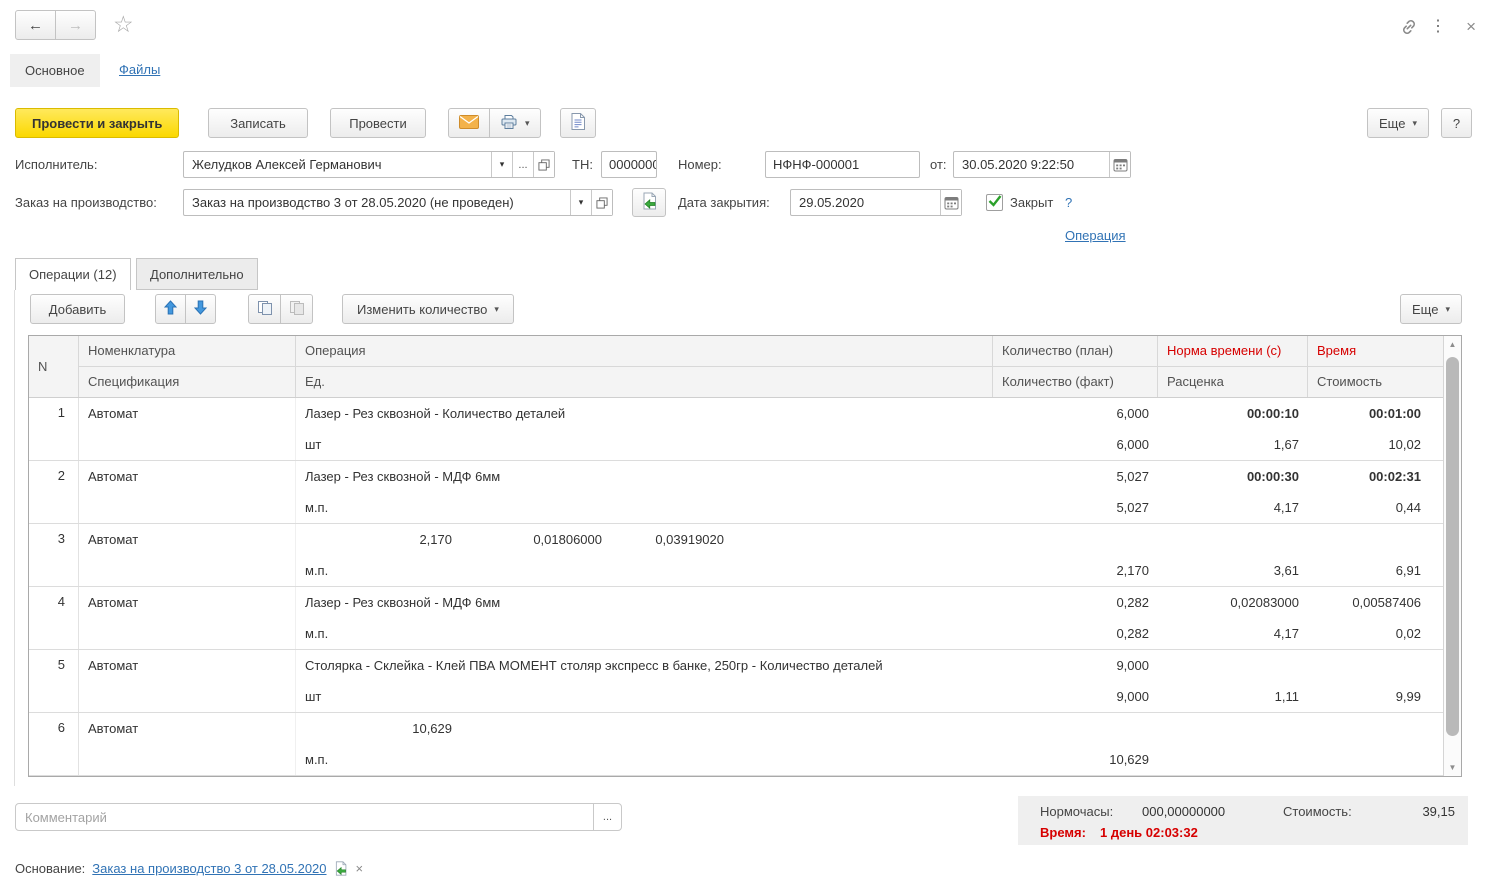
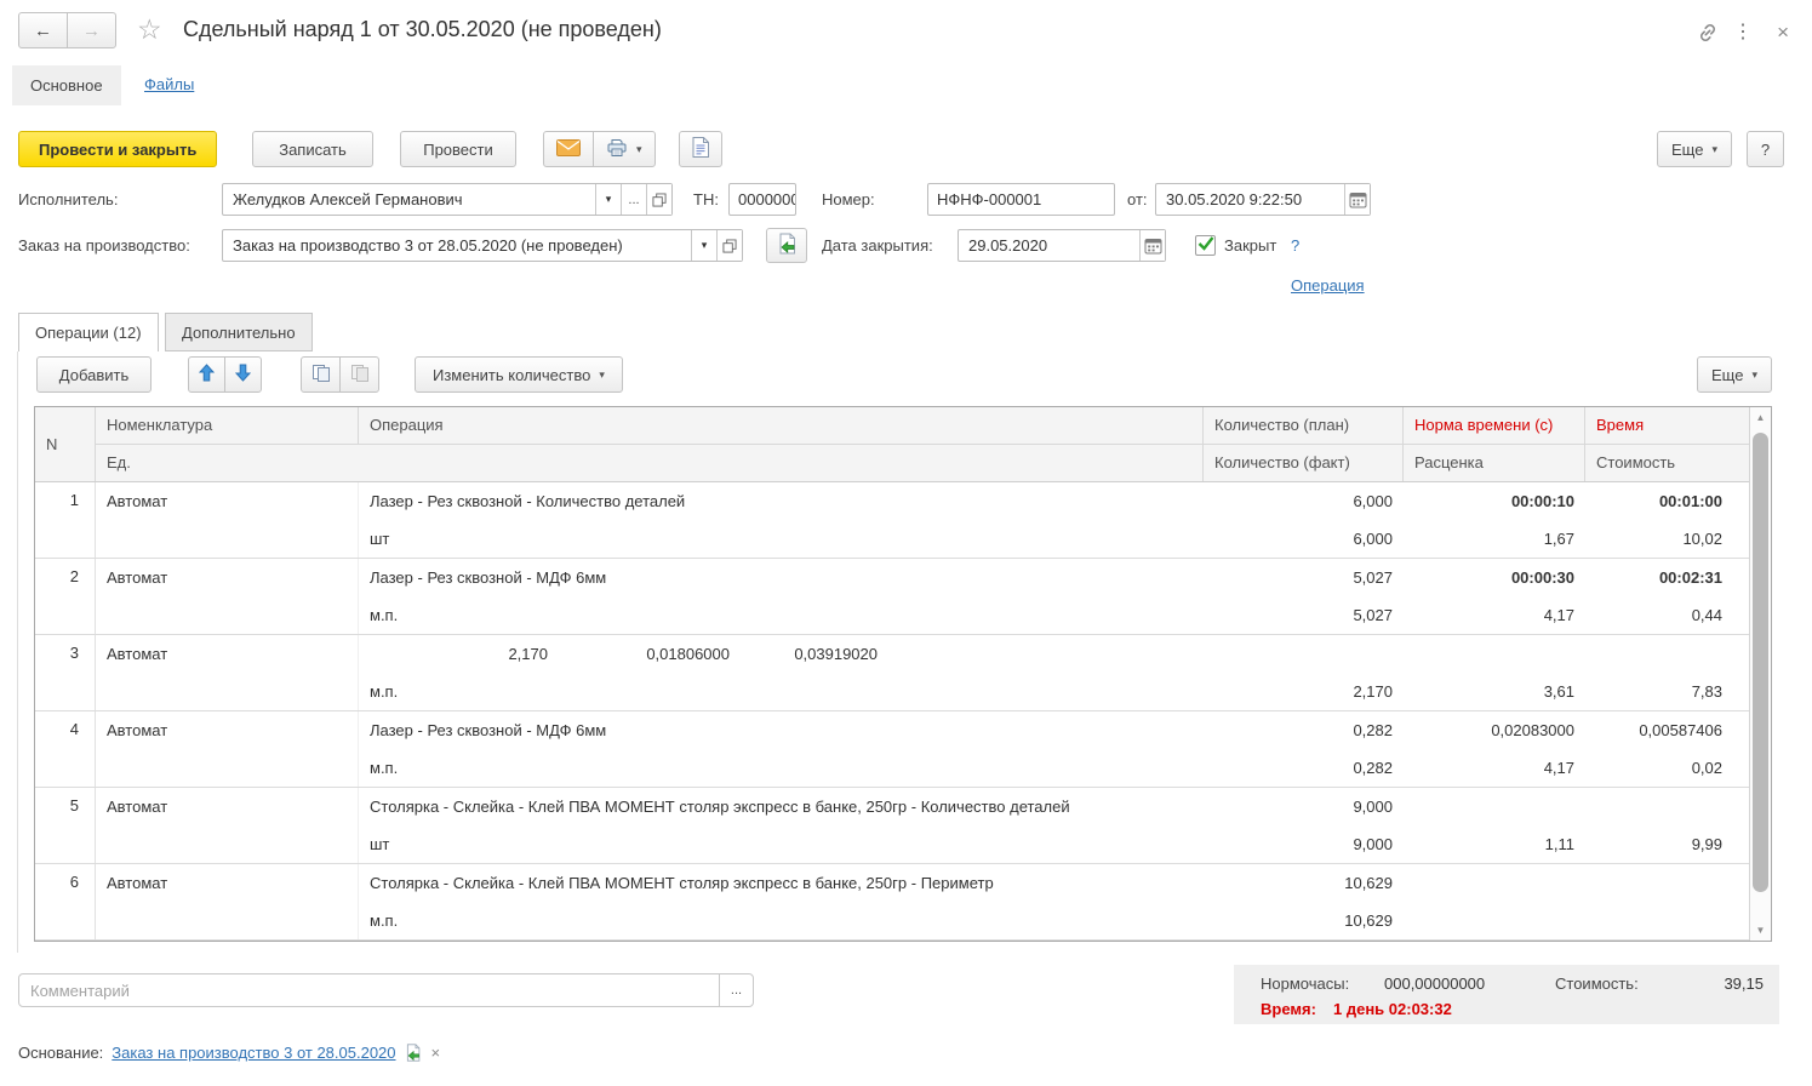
  ←
  →
  ☆
+ Сдельный наряд 1 от 30.05.2020 (не проведен)
  ⋮
  ×
  Основное
  Файлы
  Провести и закрыть
  Записать
  Провести
  ▾
  Еще
  ▾
  ?
  Исполнитель:
  Желудков Алексей Германович
  ▾
  ...
  ТН:
  0000000
  Номер:
  НФНФ-000001
  от:
  30.05.2020 9:22:50
  Заказ на производство:
  Заказ на производство 3 от 28.05.2020 (не проведен)
  ▾
  Дата закрытия:
  29.05.2020
  Закрыт
  ?
  Операция
  Операции (12)
  Дополнительно
  Добавить
  Изменить количество
  ▾
  Еще
  ▾
  N
  Номенклатура
  Операция
  Количество (план)
  Норма времени (с)
  Время
- Спецификация
  Ед.
  Количество (факт)
  Расценка
  Стоимость
  1
  Автомат
  Лазер - Рез сквозной - Количество деталей
  6,000
  00:00:10
  00:01:00
  шт
  6,000
  1,67
  10,02
  2
  Автомат
  Лазер - Рез сквозной - МДФ 6мм
  5,027
  00:00:30
  00:02:31
  м.п.
  5,027
  4,17
  0,44
  3
  Автомат
  2,170
  0,01806000
  0,03919020
  м.п.
  2,170
  3,61
- 6,91
+ 7,83
  4
  Автомат
  Лазер - Рез сквозной - МДФ 6мм
  0,282
  0,02083000
  0,00587406
  м.п.
  0,282
  4,17
  0,02
  5
  Автомат
  Столярка - Склейка - Клей ПВА МОМЕНТ столяр экспресс в банке, 250гр - Количество деталей
  9,000
  шт
  9,000
  1,11
  9,99
  6
  Автомат
+ Столярка - Склейка - Клей ПВА МОМЕНТ столяр экспресс в банке, 250гр - Периметр
  10,629
  м.п.
  10,629
  ▲
  ▼
  Комментарий
  ...
  Нормочасы:
  000,00000000
  Стоимость:
  39,15
  Время:
  1 день 02:03:32
  Основание:
  Заказ на производство 3 от 28.05.2020
  ×
